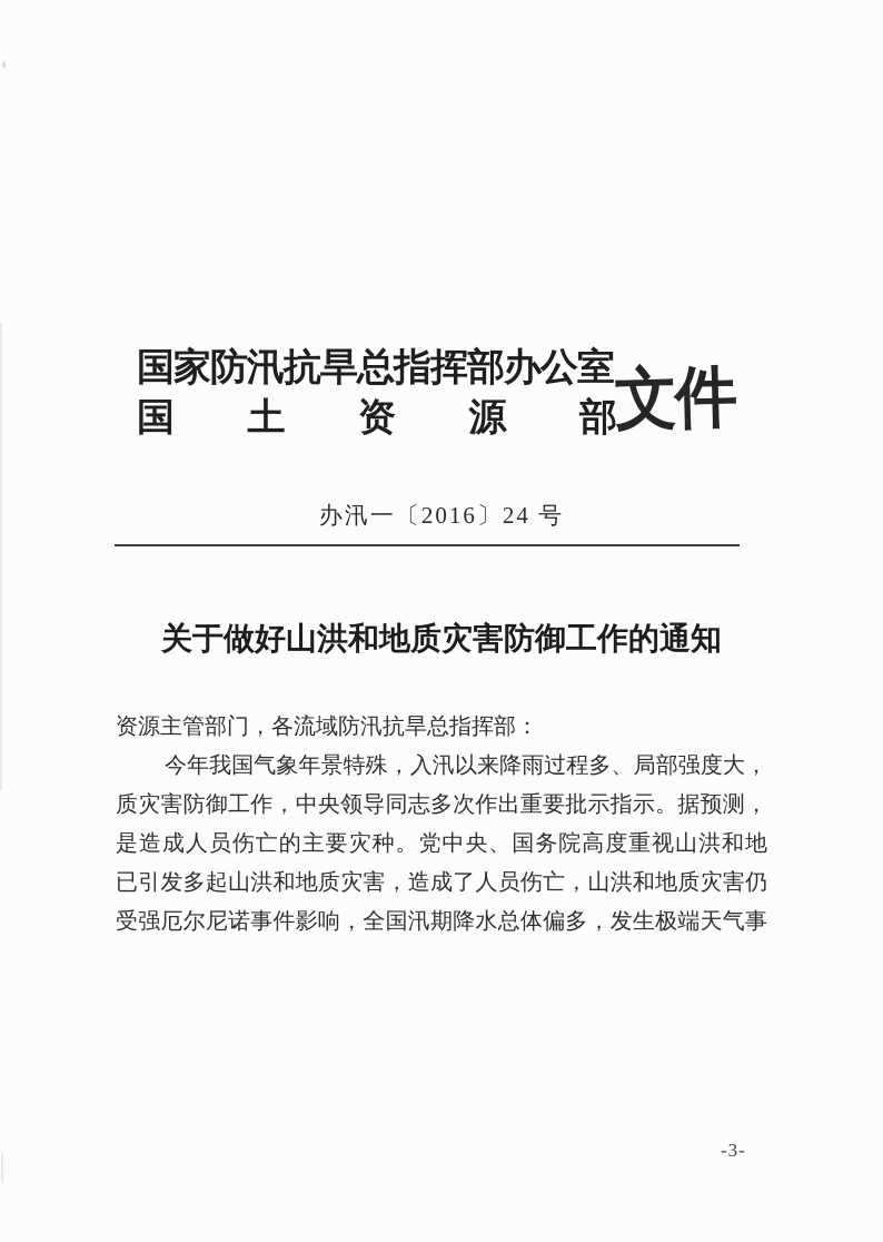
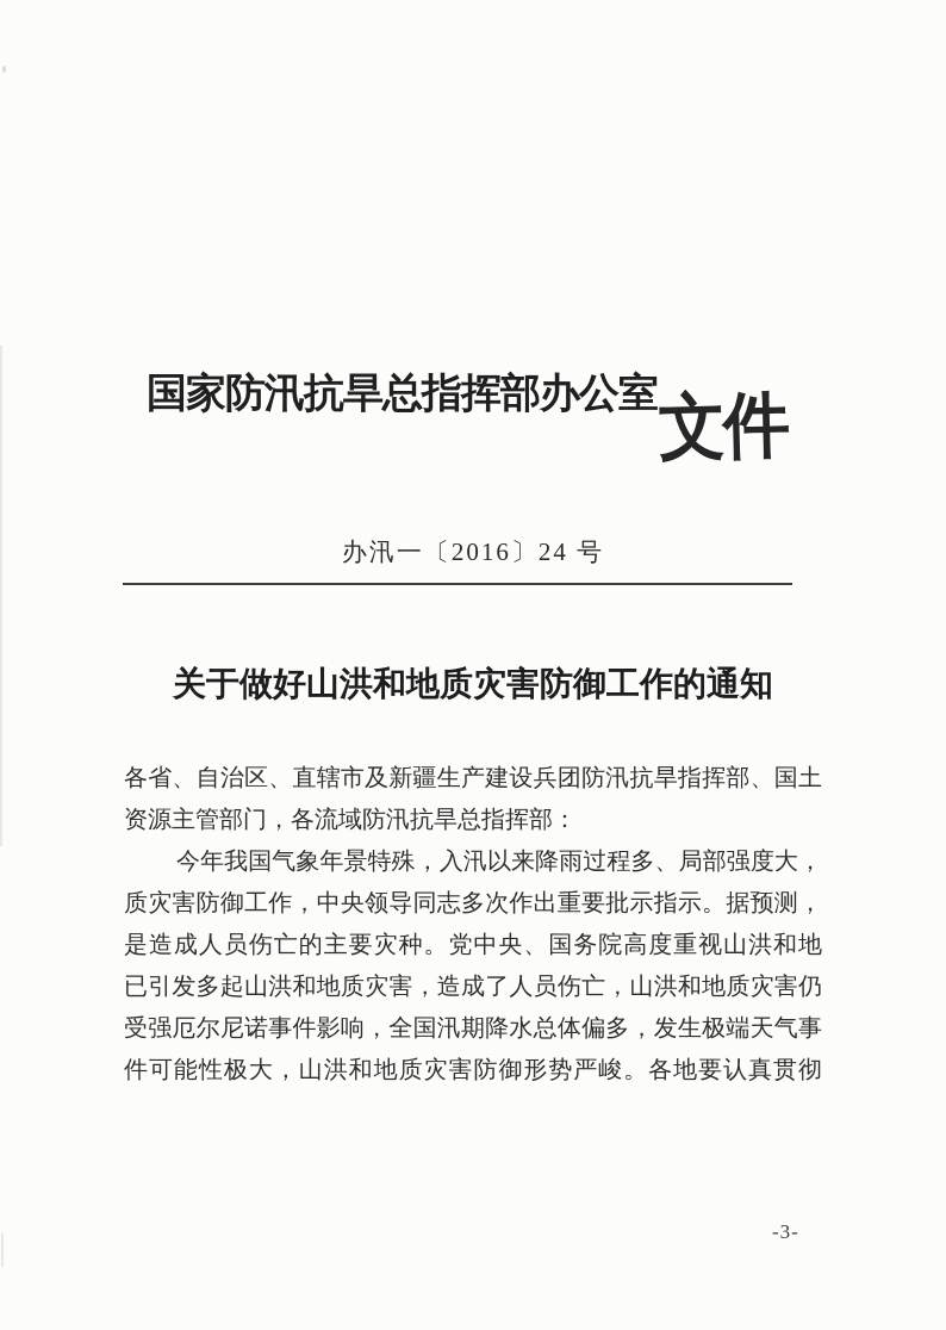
  国家防汛抗旱总指挥部办公室
- 国土资源部
  办汛一〔2016〕24 号
  关于做好山洪和地质灾害防御工作的通知
+ 各省、自治区、直辖市及新疆生产建设兵团防汛抗旱指挥部、国土
  资源主管部门，各流域防汛抗旱总指挥部：
  今年我国气象年景特殊，入汛以来降雨过程多、局部强度大，
  质灾害防御工作，中央领导同志多次作出重要批示指示。据预测，
  是造成人员伤亡的主要灾种。党中央、国务院高度重视山洪和地
  已引发多起山洪和地质灾害，造成了人员伤亡，山洪和地质灾害仍
  受强厄尔尼诺事件影响，全国汛期降水总体偏多，发生极端天气事
+ 件可能性极大，山洪和地质灾害防御形势严峻。各地要认真贯彻
  -3-
